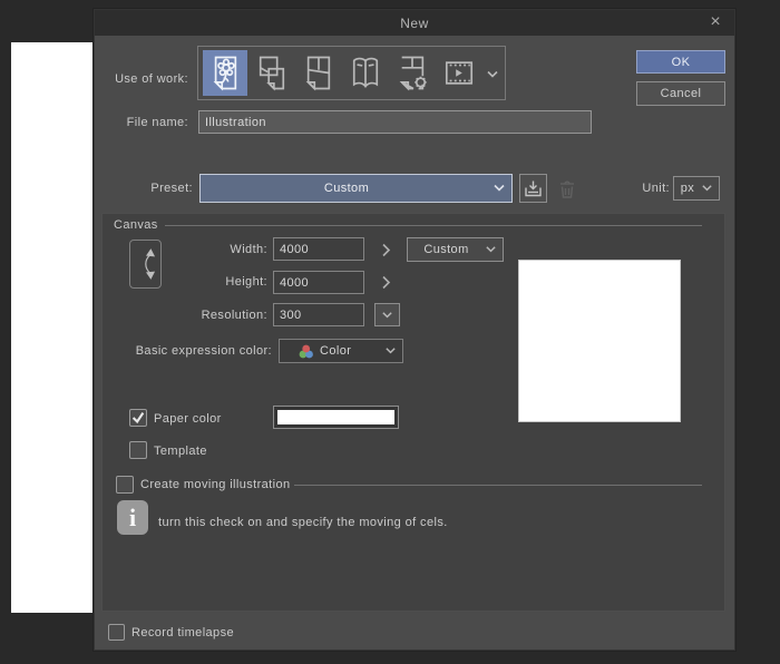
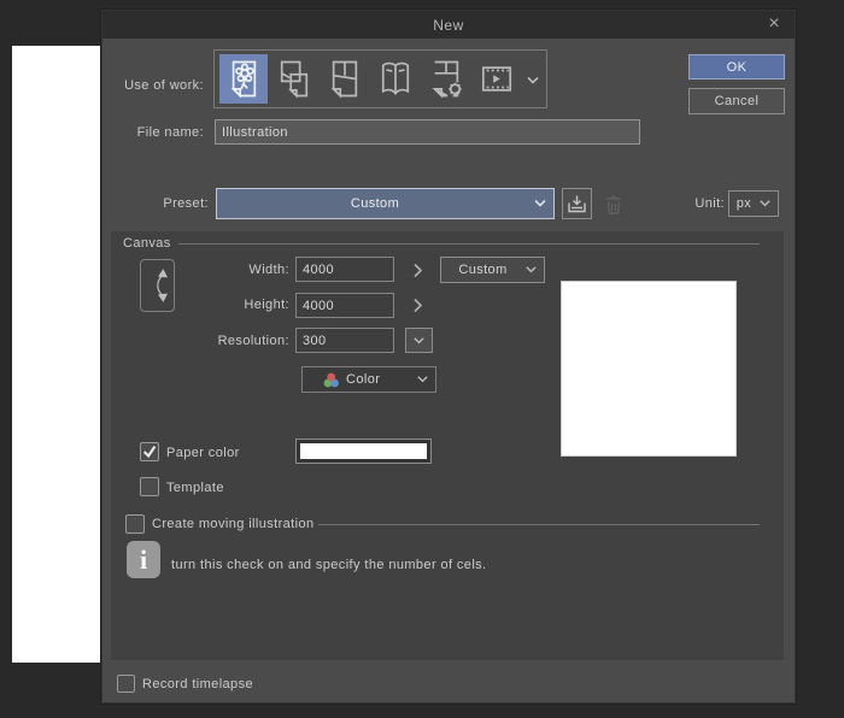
  New
  ×
  Use of work:
  OK
  Cancel
  File name:
  Illustration
  Preset:
  Custom
  Unit:
  px
  Canvas
  Width:
  4000
  Custom
  Height:
  4000
  Resolution:
  300
- Basic expression color:
  Color
  Paper color
  Template
  Create moving illustration
  i
- turn this check on and specify the moving of cels.
+ turn this check on and specify the number of cels.
  Record timelapse
